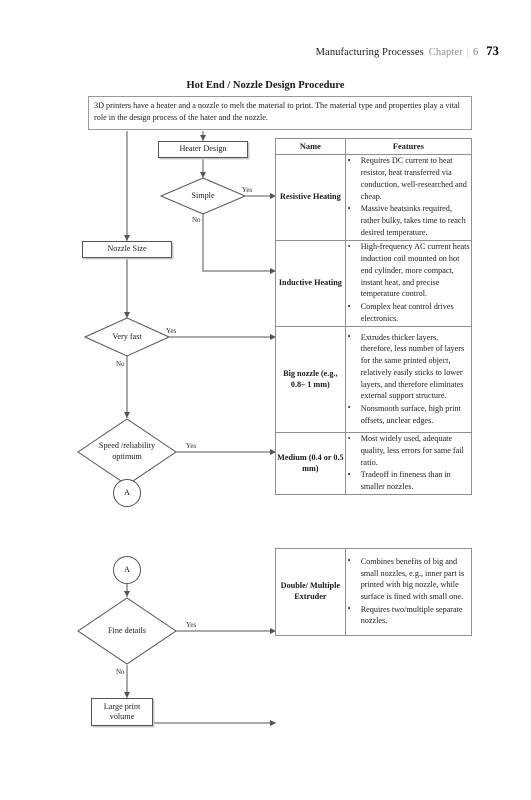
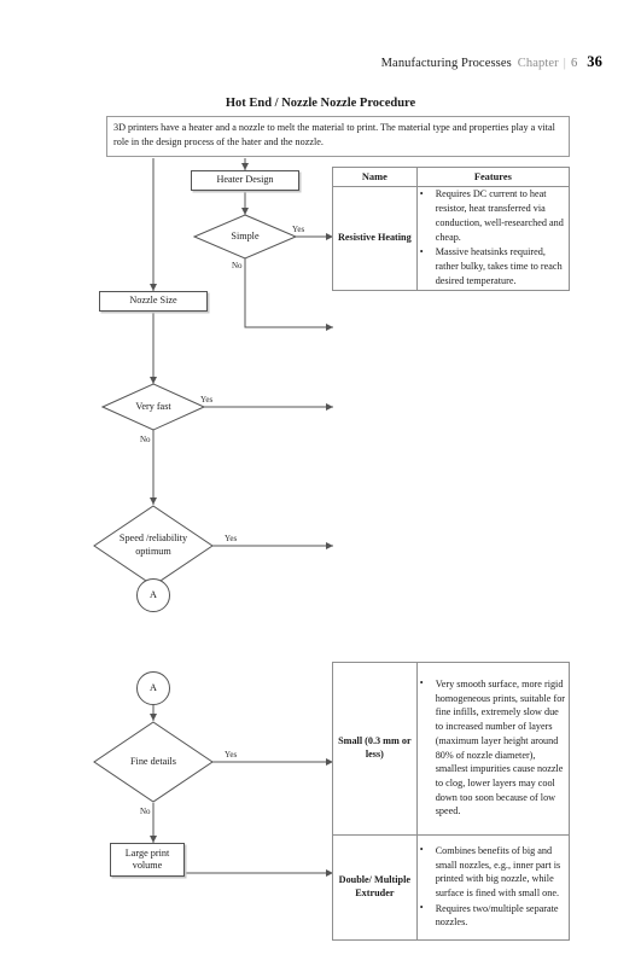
- Manufacturing Processes Chapter | 6 73
+ Manufacturing Processes Chapter | 6 36
- Hot End / Nozzle Design Procedure
+ Hot End / Nozzle Nozzle Procedure
  3D printers have a heater and a nozzle to melt the material to print. The material type and properties play a vital role in the design process of the hater and the nozzle.
  Heater Design
  Simple
  Yes
  No
  Nozzle Size
  Very fast
  Yes
  No
  Speed /reliability optimum
  Yes
  A
  Name	Features
  Resistive Heating	Requires DC current to heat resistor, heat transferred via conduction, well-researched and cheap. Massive heatsinks required, rather bulky, takes time to reach desired temperature.
- Inductive Heating	High-frequency AC current heats induction coil mounted on hot end cylinder, more compact, instant heat, and precise temperature control. Complex heat control drives electronics.
- Big nozzle (e.g., 0.8– 1 mm)	Extrudes thicker layers, therefore, less number of layers for the same printed object, relatively easily sticks to lower layers, and therefore eliminates external support structure. Nonsmooth surface, high print offsets, unclear edges.
- Medium (0.4 or 0.5 mm)	Most widely used, adequate quality, less errors for same fail ratio. Tradeoff in fineness than in smaller nozzles.
  A
  Fine details
  Yes
  No
  Large print volume
+ Small (0.3 mm or less)	Very smooth surface, more rigid homogeneous prints, suitable for fine infills, extremely slow due to increased number of layers (maximum layer height around 80% of nozzle diameter), smallest impurities cause nozzle to clog, lower layers may cool down too soon because of low speed.
  Double/ Multiple Extruder	Combines benefits of big and small nozzles, e.g., inner part is printed with big nozzle, while surface is fined with small one. Requires two/multiple separate nozzles.
